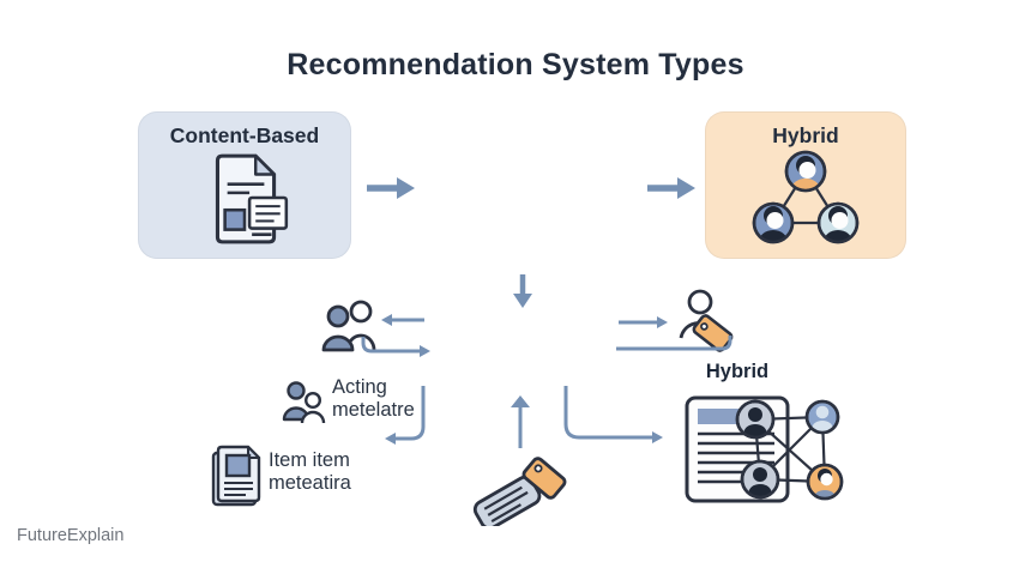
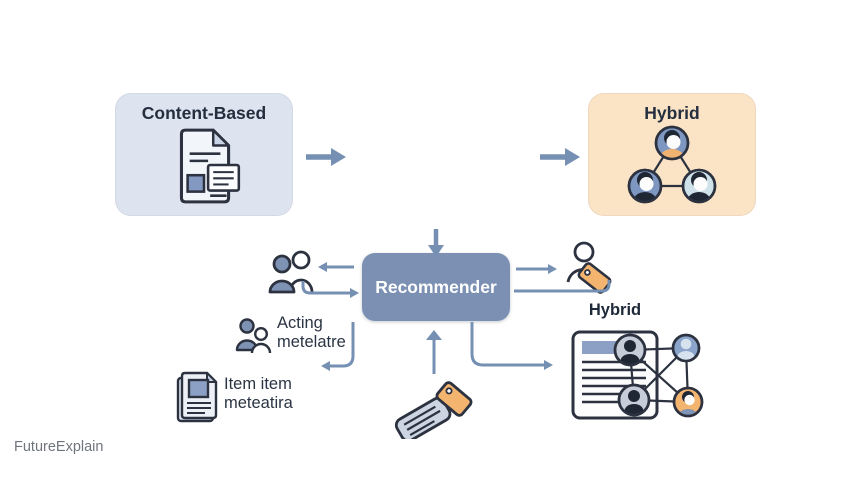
- Recomnendation System Types
  Content-Based
  Hybrid
+ Recommender
  Hybrid
  Acting
  metelatre
  Item item
  meteatira
  FutureExplain
